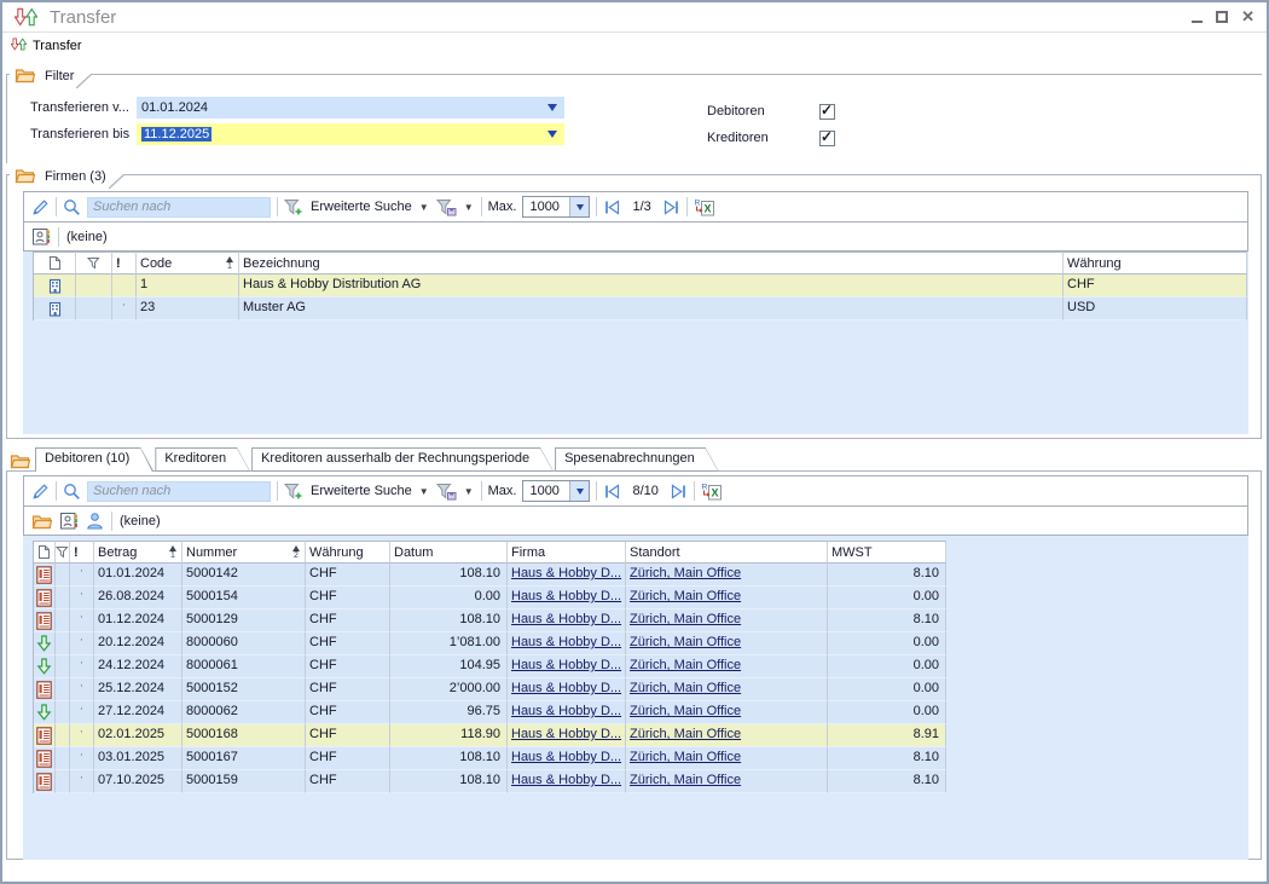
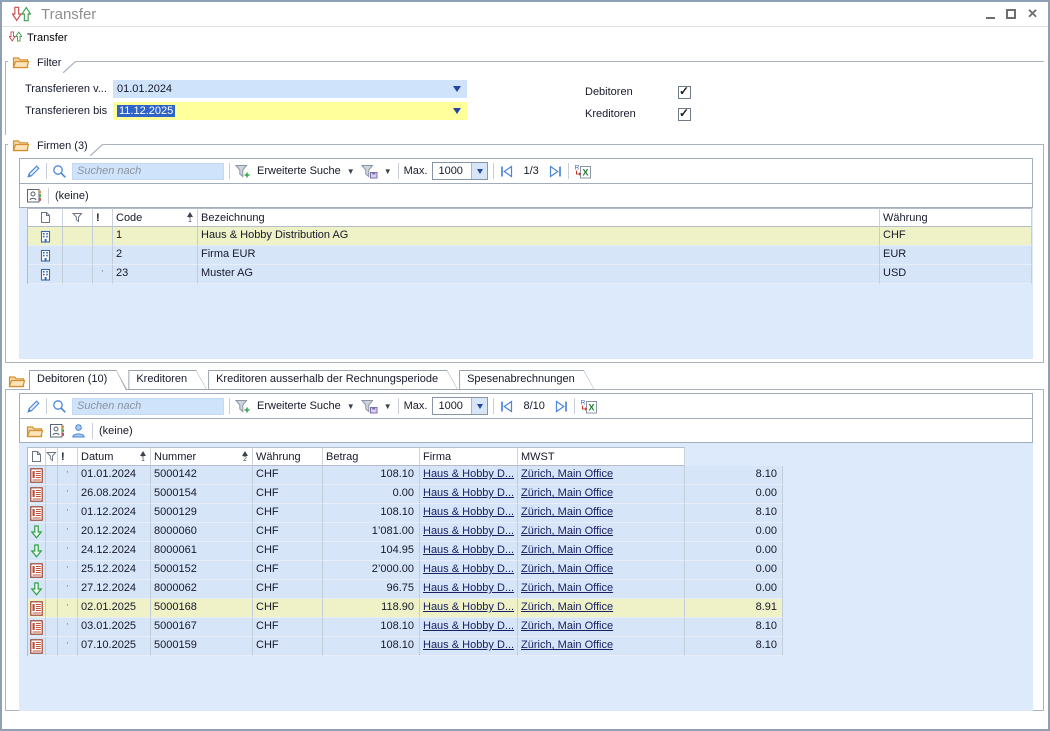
  Transfer
  ✕
  Transfer
  Filter
  Transferieren v...
  01.01.2024
  Transferieren bis
  11.12.2025
  Debitoren
  ✓
  Kreditoren
  ✓
  Firmen (3)
  Suchen nach
  Erweiterte Suche
  ▼
  ▼
  Max.
  1000
  1/3
  X
  (keine)
  !
  Code
  Bezeichnung
  Währung
  1
  Haus & Hobby Distribution AG
  CHF
+ 2
+ Firma EUR
+ EUR
  ·
  23
  Muster AG
  USD
  Debitoren (10)
  Kreditoren
  Kreditoren ausserhalb der Rechnungsperiode
  Spesenabrechnungen
  Suchen nach
  Erweiterte Suche
  ▼
  ▼
  Max.
  1000
  8/10
  X
  (keine)
  !
- Betrag
+ Datum
  Nummer
  Währung
- Datum
+ Betrag
  Firma
- Standort
  MWST
  ·
  01.01.2024
  5000142
  CHF
  108.10
  Haus & Hobby D...
  Zürich, Main Office
  8.10
  ·
  26.08.2024
  5000154
  CHF
  0.00
  Haus & Hobby D...
  Zürich, Main Office
  0.00
  ·
  01.12.2024
  5000129
  CHF
  108.10
  Haus & Hobby D...
  Zürich, Main Office
  8.10
  ·
  20.12.2024
  8000060
  CHF
  1’081.00
  Haus & Hobby D...
  Zürich, Main Office
  0.00
  ·
  24.12.2024
  8000061
  CHF
  104.95
  Haus & Hobby D...
  Zürich, Main Office
  0.00
  ·
  25.12.2024
  5000152
  CHF
  2’000.00
  Haus & Hobby D...
  Zürich, Main Office
  0.00
  ·
  27.12.2024
  8000062
  CHF
  96.75
  Haus & Hobby D...
  Zürich, Main Office
  0.00
  ·
  02.01.2025
  5000168
  CHF
  118.90
  Haus & Hobby D...
  Zürich, Main Office
  8.91
  ·
  03.01.2025
  5000167
  CHF
  108.10
  Haus & Hobby D...
  Zürich, Main Office
  8.10
  ·
  07.10.2025
  5000159
  CHF
  108.10
  Haus & Hobby D...
  Zürich, Main Office
  8.10
